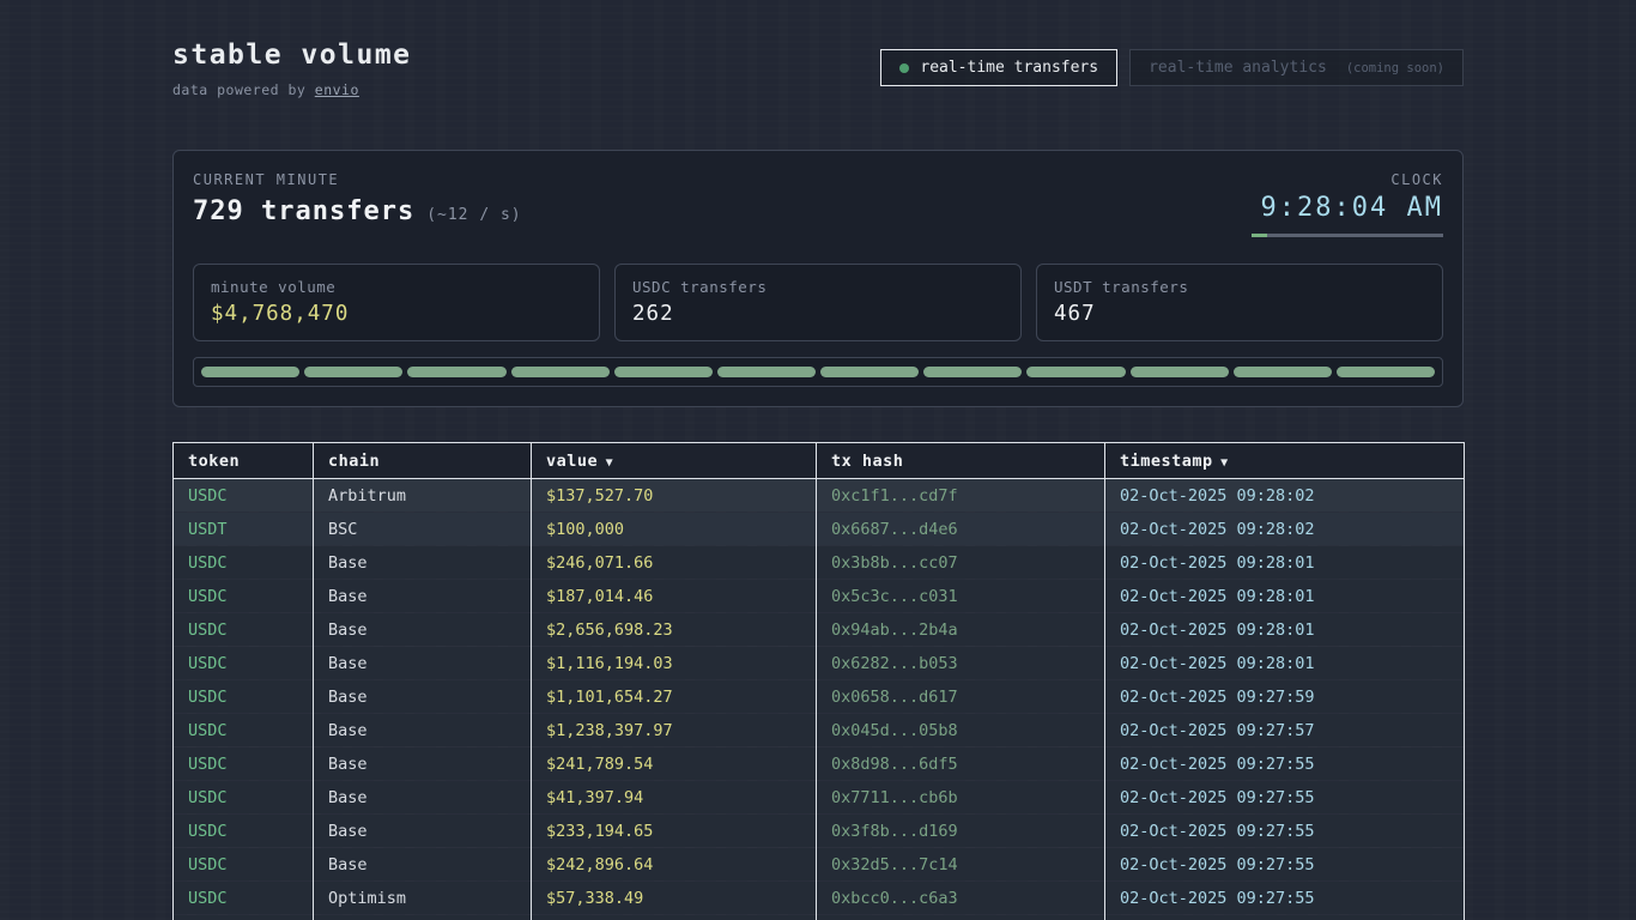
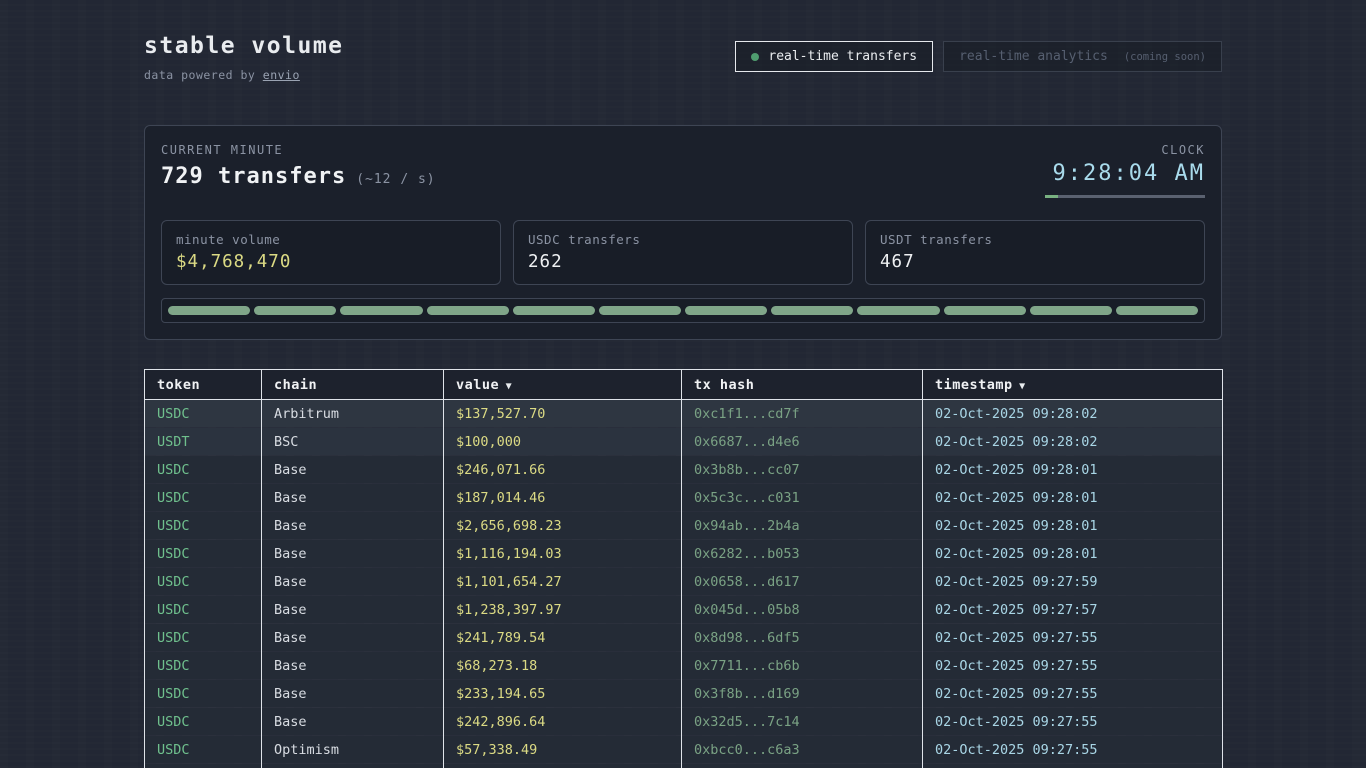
  stable volume
  data powered by envio
  real-time transfers
  real-time analytics
  (coming soon)
  CURRENT MINUTE
  729 transfers
  (~12 / s)
  CLOCK
  9:28:04 AM
  minute volume
  $4,768,470
  USDC transfers
  262
  USDT transfers
  467
  token	chain	value ▼	tx hash	timestamp ▼
  USDC	Arbitrum	$137,527.70	0xc1f1...cd7f	02-Oct-2025 09:28:02
  USDT	BSC	$100,000	0x6687...d4e6	02-Oct-2025 09:28:02
  USDC	Base	$246,071.66	0x3b8b...cc07	02-Oct-2025 09:28:01
  USDC	Base	$187,014.46	0x5c3c...c031	02-Oct-2025 09:28:01
  USDC	Base	$2,656,698.23	0x94ab...2b4a	02-Oct-2025 09:28:01
  USDC	Base	$1,116,194.03	0x6282...b053	02-Oct-2025 09:28:01
  USDC	Base	$1,101,654.27	0x0658...d617	02-Oct-2025 09:27:59
  USDC	Base	$1,238,397.97	0x045d...05b8	02-Oct-2025 09:27:57
  USDC	Base	$241,789.54	0x8d98...6df5	02-Oct-2025 09:27:55
- USDC	Base	$41,397.94	0x7711...cb6b	02-Oct-2025 09:27:55
+ USDC	Base	$68,273.18	0x7711...cb6b	02-Oct-2025 09:27:55
  USDC	Base	$233,194.65	0x3f8b...d169	02-Oct-2025 09:27:55
  USDC	Base	$242,896.64	0x32d5...7c14	02-Oct-2025 09:27:55
  USDC	Optimism	$57,338.49	0xbcc0...c6a3	02-Oct-2025 09:27:55
